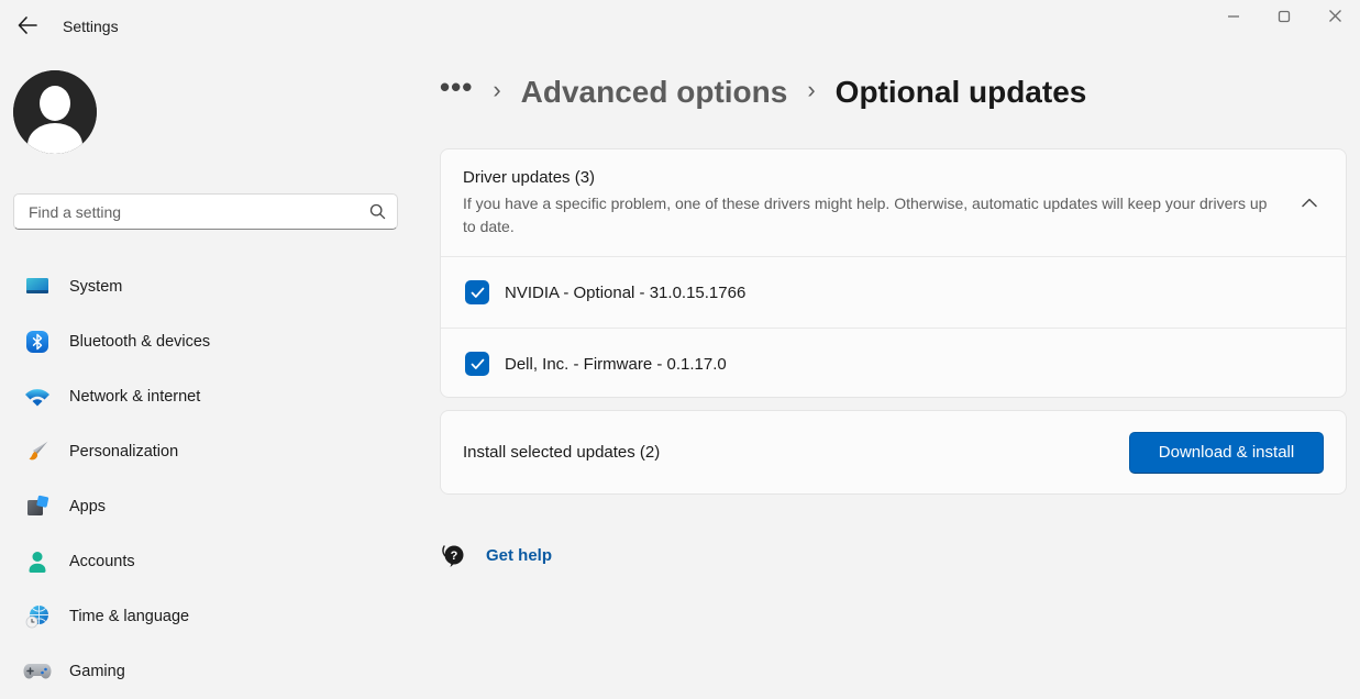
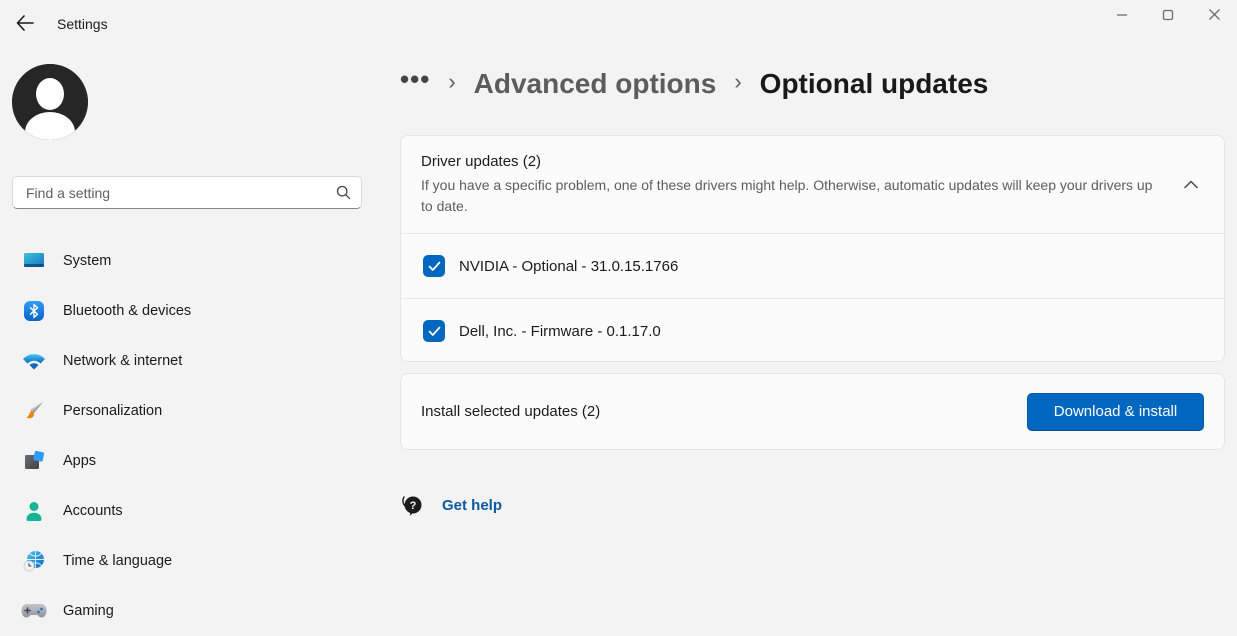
  Settings
  Find a setting
  System
  Bluetooth & devices
  Network & internet
  Personalization
  Apps
  Accounts
  Time & language
  Gaming
  •••
  ›
  Advanced options
  ›
  Optional updates
- Driver updates (3)
+ Driver updates (2)
  If you have a specific problem, one of these drivers might help. Otherwise, automatic updates will keep your drivers up to date.
  NVIDIA - Optional - 31.0.15.1766
  Dell, Inc. - Firmware - 0.1.17.0
  Install selected updates (2)
  Download & install
  ?
  Get help
